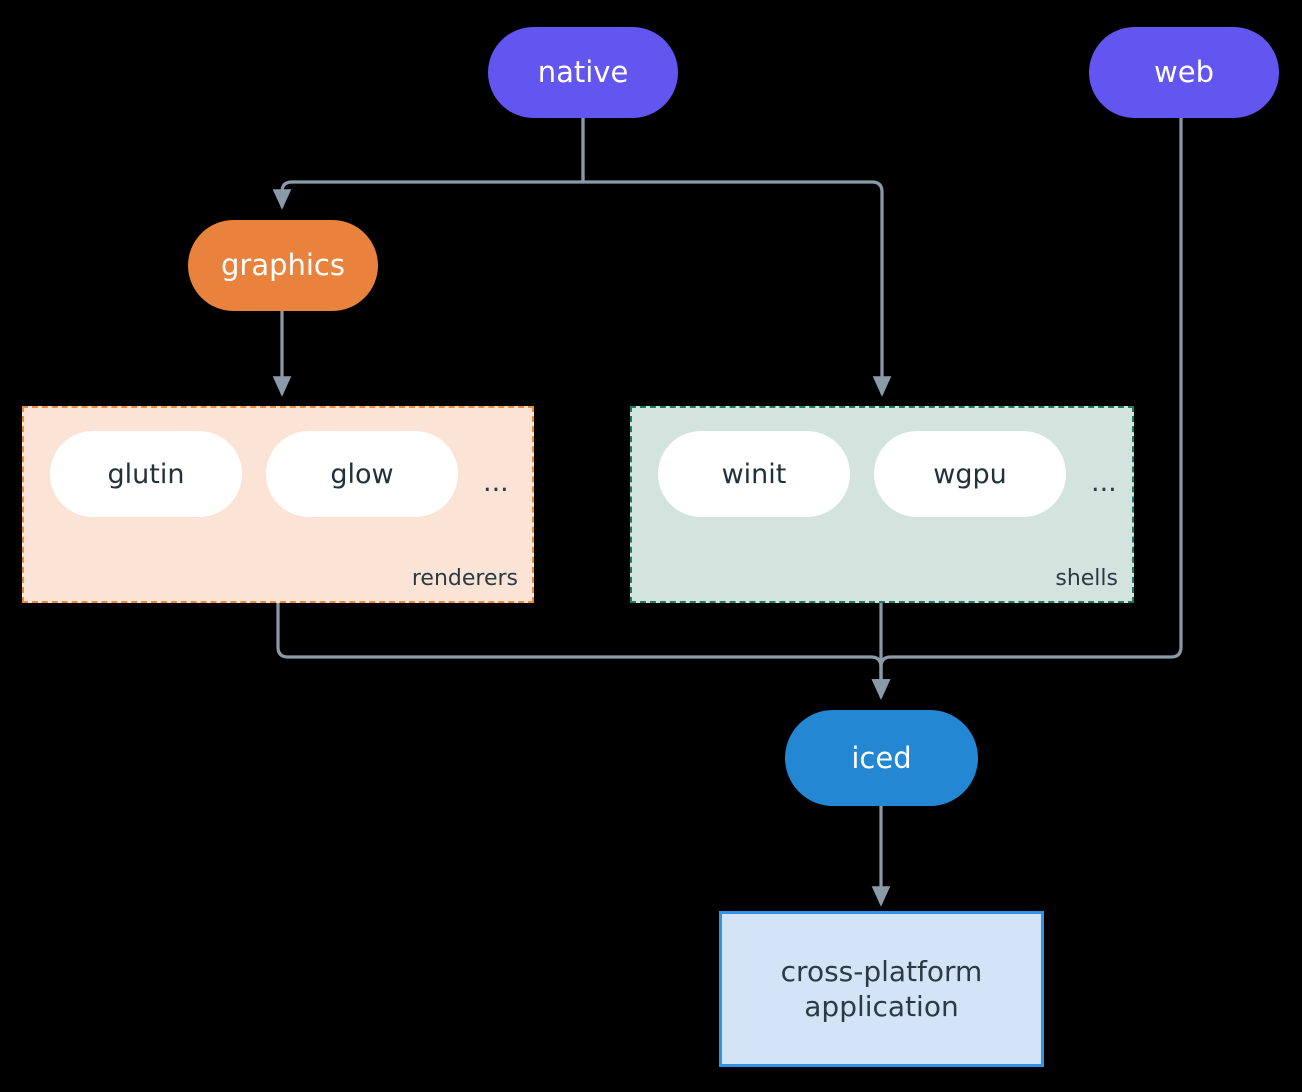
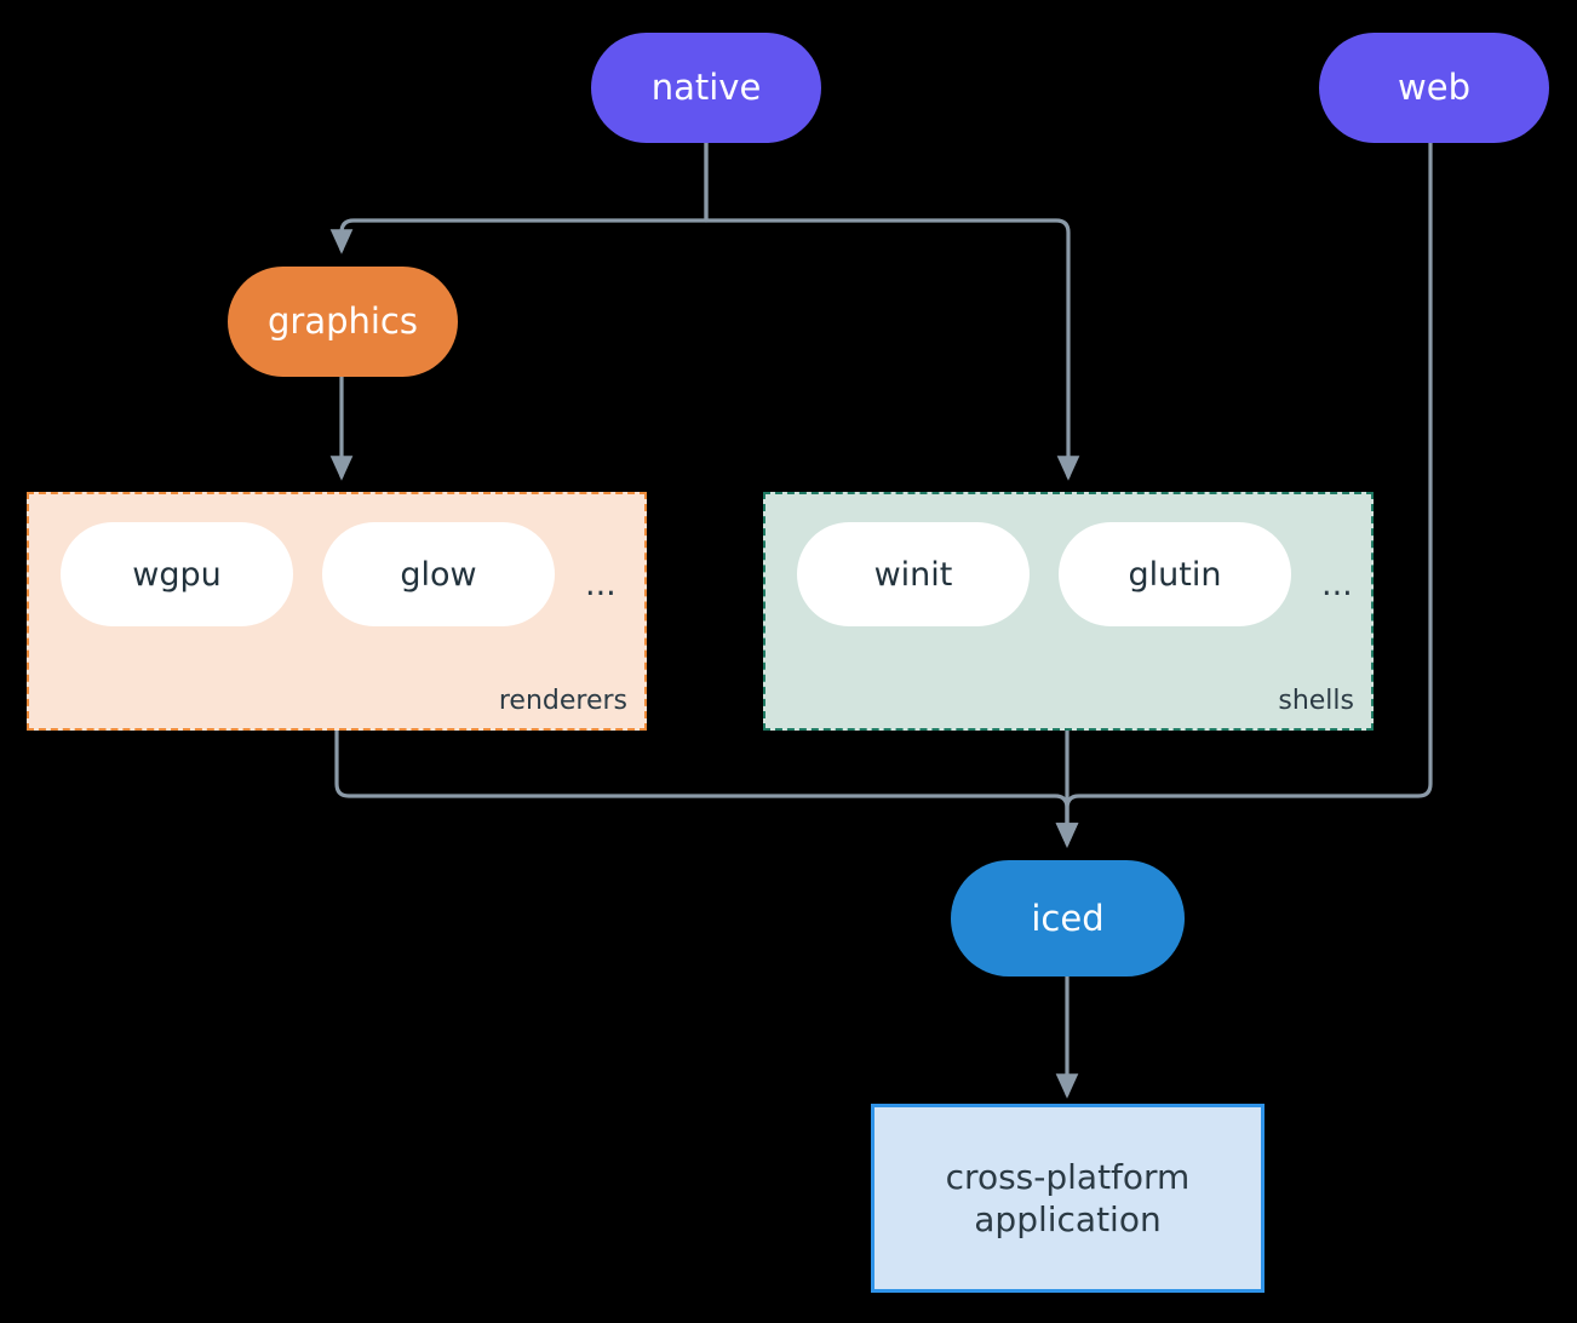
  native
  web
  graphics
- glutin
+ wgpu
  glow
  ...
  renderers
  winit
- wgpu
+ glutin
  ...
  shells
  iced
  cross-platform
  application
